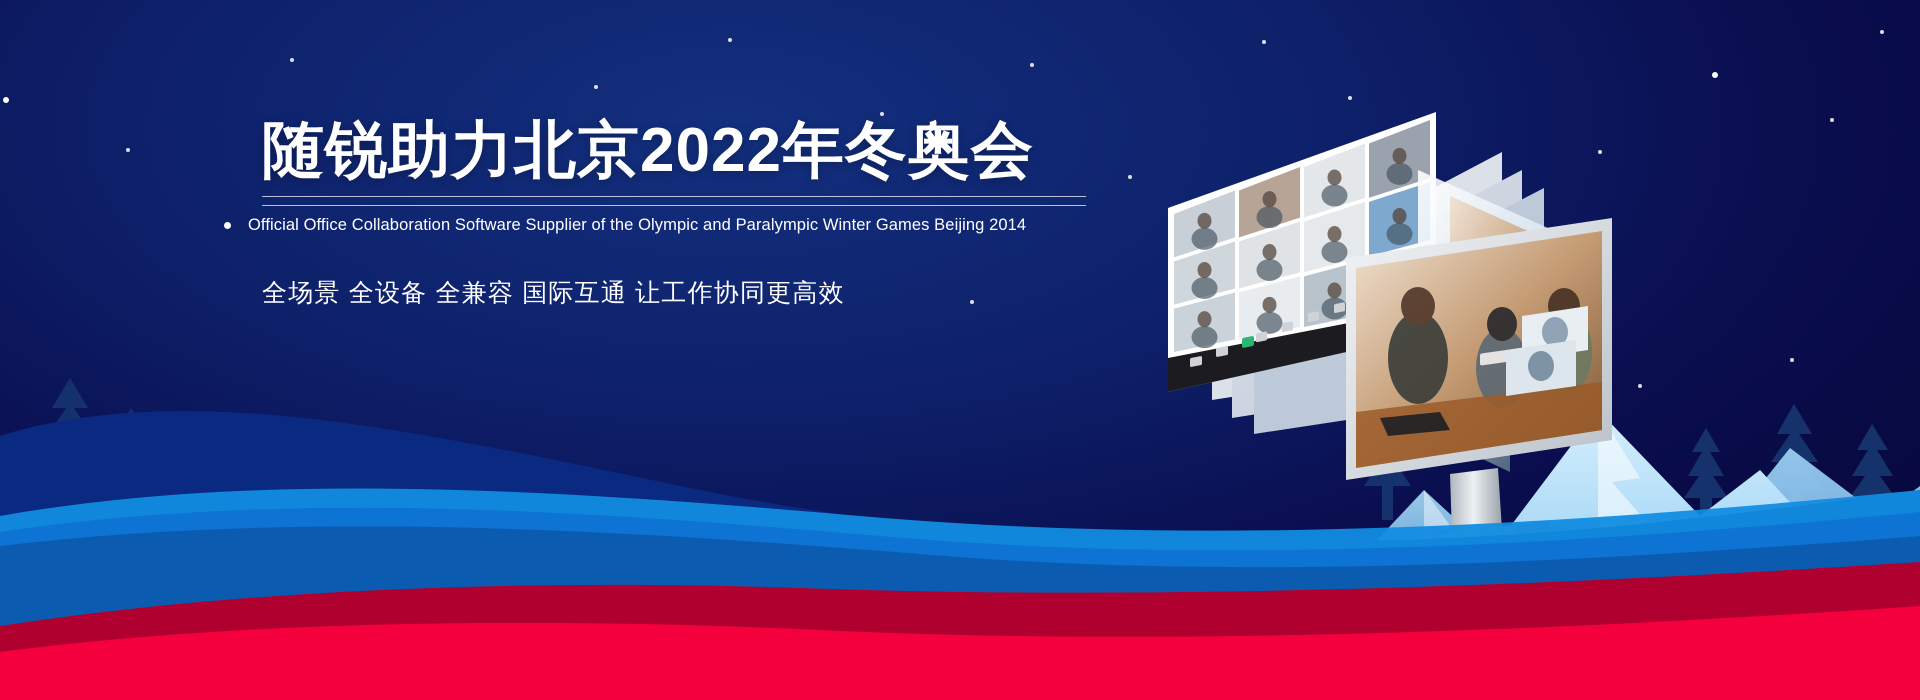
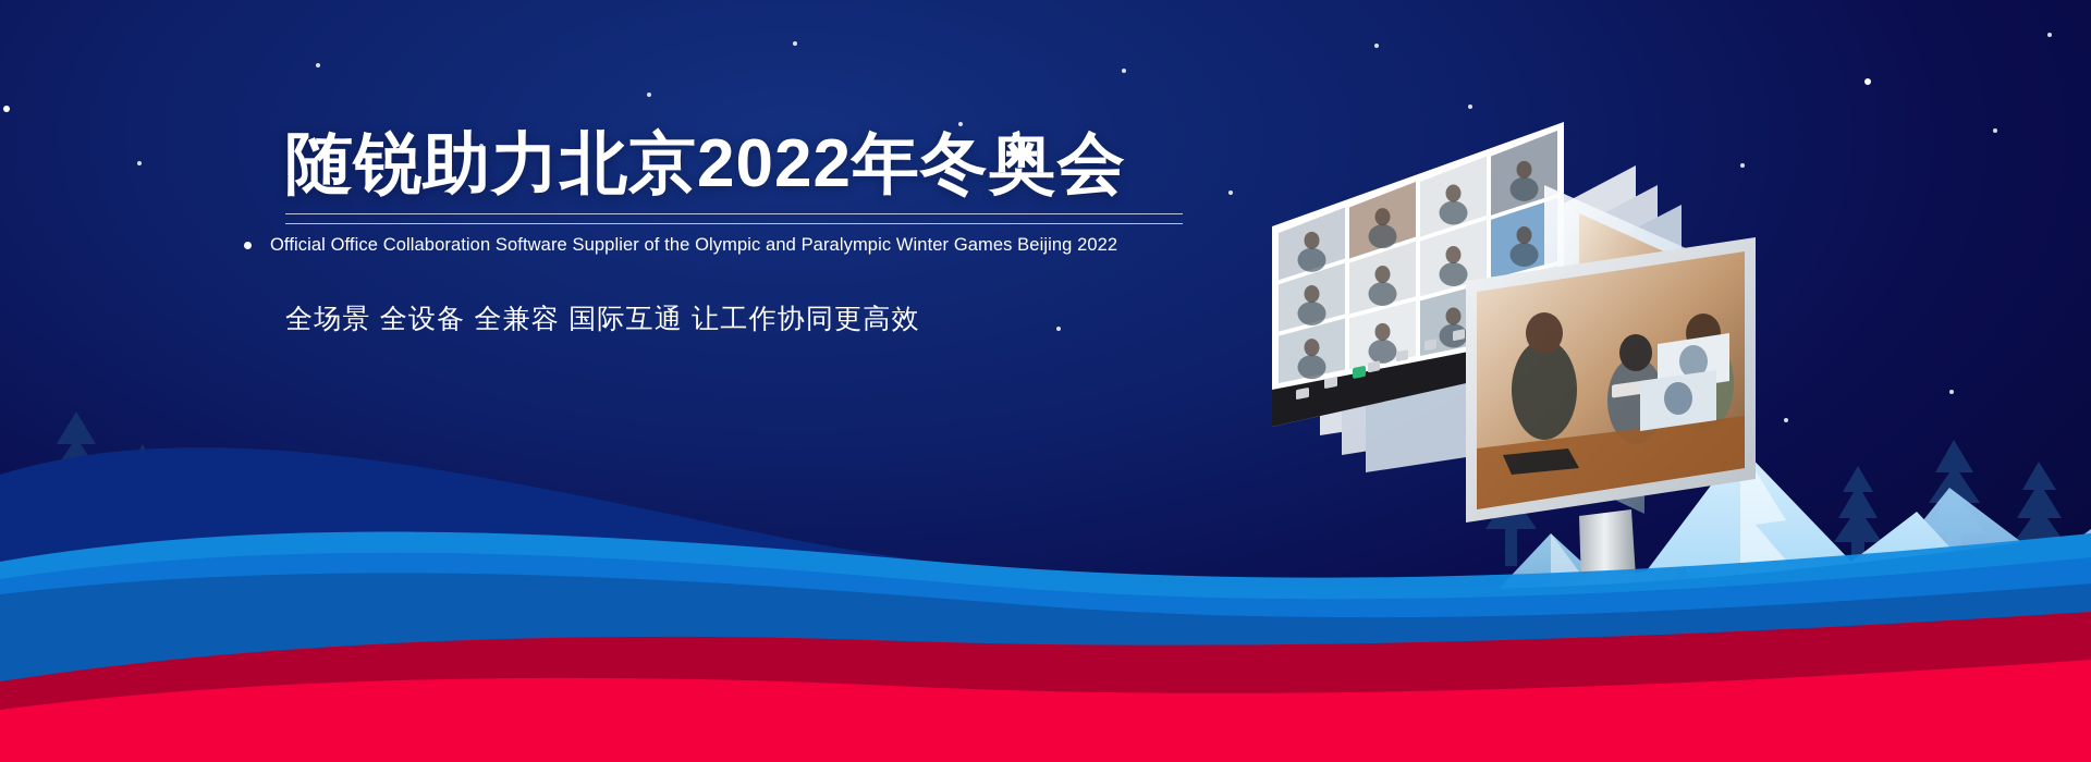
  随锐助力北京2022年冬奥会
- Official Office Collaboration Software Supplier of the Olympic and Paralympic Winter Games Beijing 2014
+ Official Office Collaboration Software Supplier of the Olympic and Paralympic Winter Games Beijing 2022
  全场景 全设备 全兼容 国际互通 让工作协同更高效
